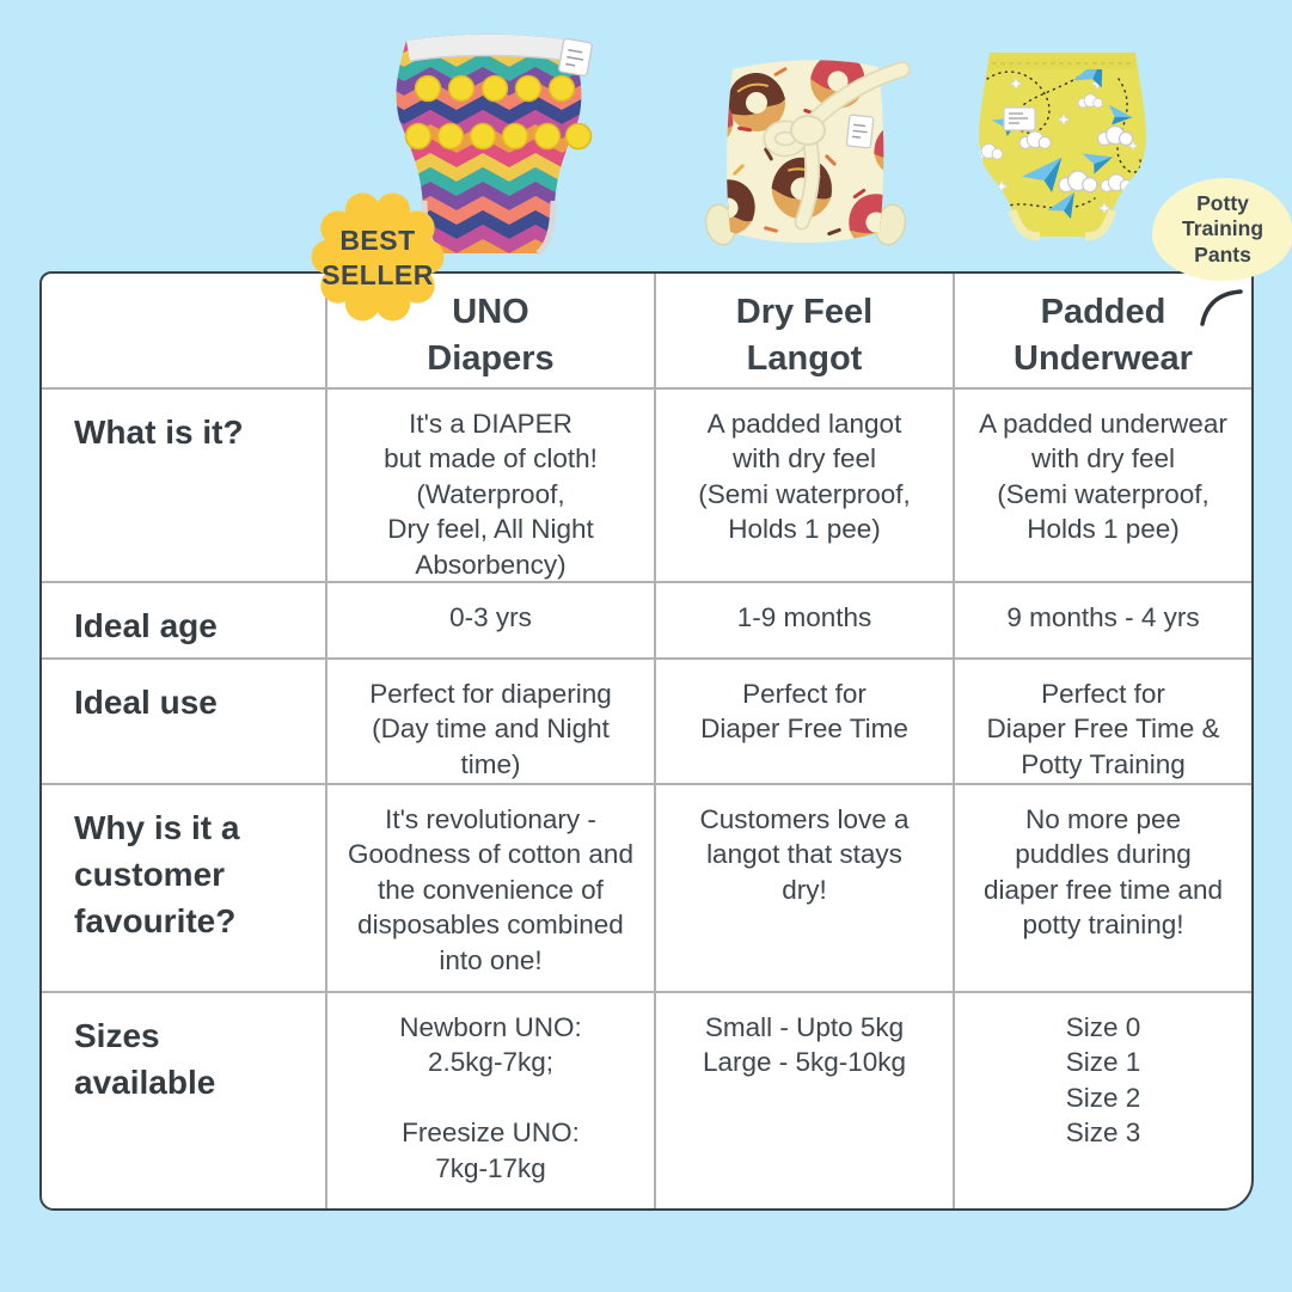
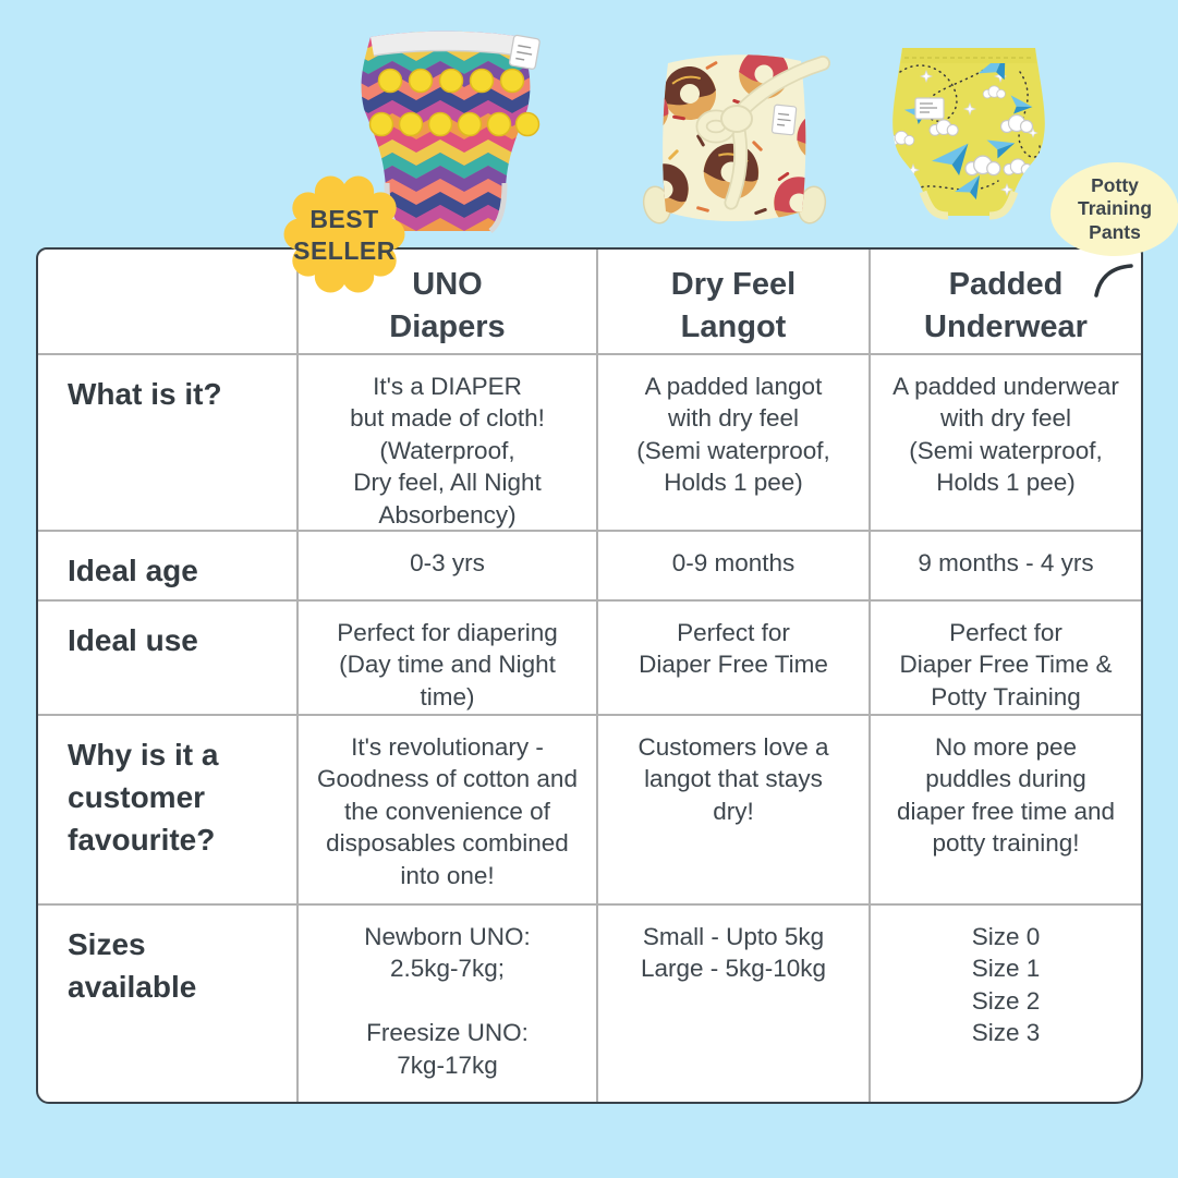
  BEST
  SELLER
  Potty
  Training
  Pants
  UNO
  Diapers
  Dry Feel
  Langot
  Padded
  Underwear
  What is it?
  It's a DIAPER
  but made of cloth!
  (Waterproof,
  Dry feel, All Night
  Absorbency)
  A padded langot
  with dry feel
  (Semi waterproof,
  Holds 1 pee)
  A padded underwear
  with dry feel
  (Semi waterproof,
  Holds 1 pee)
  Ideal age
  0-3 yrs
- 1-9 months
+ 0-9 months
  9 months - 4 yrs
  Ideal use
  Perfect for diapering
  (Day time and Night
  time)
  Perfect for
  Diaper Free Time
  Perfect for
  Diaper Free Time &
  Potty Training
  Why is it a
  customer
  favourite?
  It's revolutionary -
  Goodness of cotton and
  the convenience of
  disposables combined
  into one!
  Customers love a
  langot that stays
  dry!
  No more pee
  puddles during
  diaper free time and
  potty training!
  Sizes
  available
  Newborn UNO:
  2.5kg-7kg;
  Freesize UNO:
  7kg-17kg
  Small - Upto 5kg
  Large - 5kg-10kg
  Size 0
  Size 1
  Size 2
  Size 3
